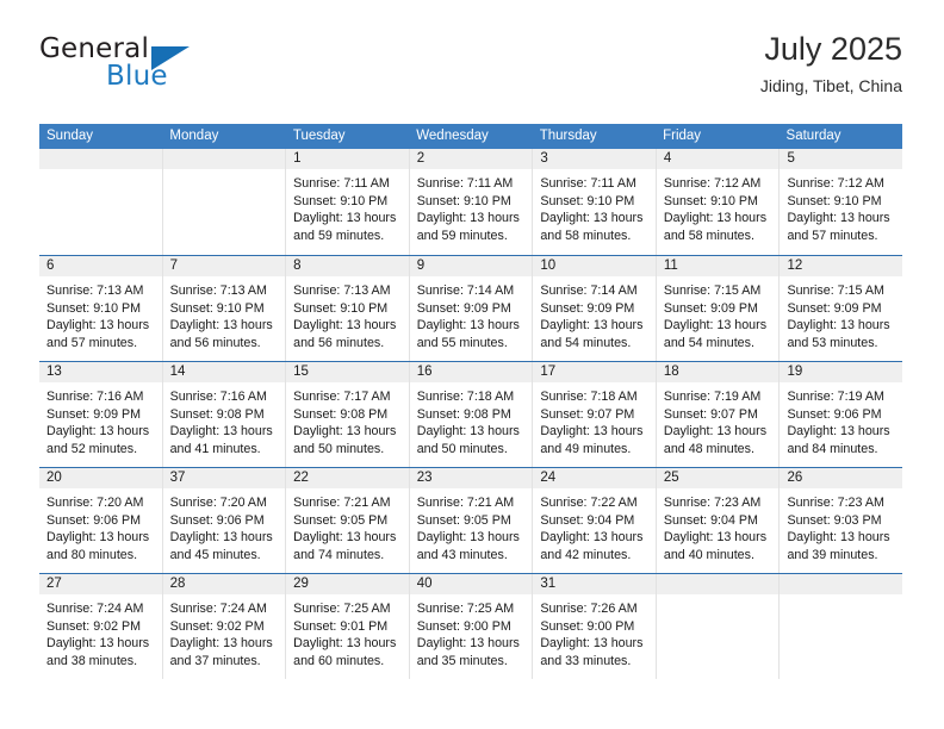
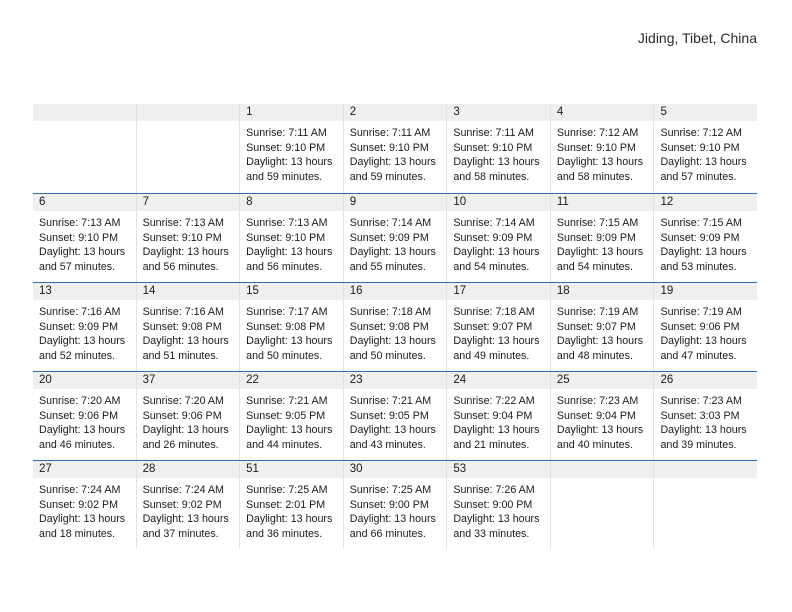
- General
- Blue
- July 2025
  Jiding, Tibet, China
- Sunday
- Monday
- Tuesday
- Wednesday
- Thursday
- Friday
- Saturday
  1
  Sunrise: 7:11 AM
  Sunset: 9:10 PM
  Daylight: 13 hours
  and 59 minutes.
  2
  Sunrise: 7:11 AM
  Sunset: 9:10 PM
  Daylight: 13 hours
  and 59 minutes.
  3
  Sunrise: 7:11 AM
  Sunset: 9:10 PM
  Daylight: 13 hours
  and 58 minutes.
  4
  Sunrise: 7:12 AM
  Sunset: 9:10 PM
  Daylight: 13 hours
  and 58 minutes.
  5
  Sunrise: 7:12 AM
  Sunset: 9:10 PM
  Daylight: 13 hours
  and 57 minutes.
  6
  Sunrise: 7:13 AM
  Sunset: 9:10 PM
  Daylight: 13 hours
  and 57 minutes.
  7
  Sunrise: 7:13 AM
  Sunset: 9:10 PM
  Daylight: 13 hours
  and 56 minutes.
  8
  Sunrise: 7:13 AM
  Sunset: 9:10 PM
  Daylight: 13 hours
  and 56 minutes.
  9
  Sunrise: 7:14 AM
  Sunset: 9:09 PM
  Daylight: 13 hours
  and 55 minutes.
  10
  Sunrise: 7:14 AM
  Sunset: 9:09 PM
  Daylight: 13 hours
  and 54 minutes.
  11
  Sunrise: 7:15 AM
  Sunset: 9:09 PM
  Daylight: 13 hours
  and 54 minutes.
  12
  Sunrise: 7:15 AM
  Sunset: 9:09 PM
  Daylight: 13 hours
  and 53 minutes.
  13
  Sunrise: 7:16 AM
  Sunset: 9:09 PM
  Daylight: 13 hours
  and 52 minutes.
  14
  Sunrise: 7:16 AM
  Sunset: 9:08 PM
  Daylight: 13 hours
- and 41 minutes.
+ and 51 minutes.
  15
  Sunrise: 7:17 AM
  Sunset: 9:08 PM
  Daylight: 13 hours
  and 50 minutes.
  16
  Sunrise: 7:18 AM
  Sunset: 9:08 PM
  Daylight: 13 hours
  and 50 minutes.
  17
  Sunrise: 7:18 AM
  Sunset: 9:07 PM
  Daylight: 13 hours
  and 49 minutes.
  18
  Sunrise: 7:19 AM
  Sunset: 9:07 PM
  Daylight: 13 hours
  and 48 minutes.
  19
  Sunrise: 7:19 AM
  Sunset: 9:06 PM
  Daylight: 13 hours
- and 84 minutes.
+ and 47 minutes.
  20
  Sunrise: 7:20 AM
  Sunset: 9:06 PM
  Daylight: 13 hours
- and 80 minutes.
+ and 46 minutes.
  37
  Sunrise: 7:20 AM
  Sunset: 9:06 PM
  Daylight: 13 hours
- and 45 minutes.
+ and 26 minutes.
  22
  Sunrise: 7:21 AM
  Sunset: 9:05 PM
  Daylight: 13 hours
- and 74 minutes.
+ and 44 minutes.
  23
  Sunrise: 7:21 AM
  Sunset: 9:05 PM
  Daylight: 13 hours
  and 43 minutes.
  24
  Sunrise: 7:22 AM
  Sunset: 9:04 PM
  Daylight: 13 hours
- and 42 minutes.
+ and 21 minutes.
  25
  Sunrise: 7:23 AM
  Sunset: 9:04 PM
  Daylight: 13 hours
  and 40 minutes.
  26
  Sunrise: 7:23 AM
- Sunset: 9:03 PM
+ Sunset: 3:03 PM
  Daylight: 13 hours
  and 39 minutes.
  27
  Sunrise: 7:24 AM
  Sunset: 9:02 PM
  Daylight: 13 hours
- and 38 minutes.
+ and 18 minutes.
  28
  Sunrise: 7:24 AM
  Sunset: 9:02 PM
  Daylight: 13 hours
  and 37 minutes.
- 29
+ 51
  Sunrise: 7:25 AM
- Sunset: 9:01 PM
+ Sunset: 2:01 PM
  Daylight: 13 hours
- and 60 minutes.
+ and 36 minutes.
- 40
+ 30
  Sunrise: 7:25 AM
  Sunset: 9:00 PM
  Daylight: 13 hours
- and 35 minutes.
+ and 66 minutes.
- 31
+ 53
  Sunrise: 7:26 AM
  Sunset: 9:00 PM
  Daylight: 13 hours
  and 33 minutes.
